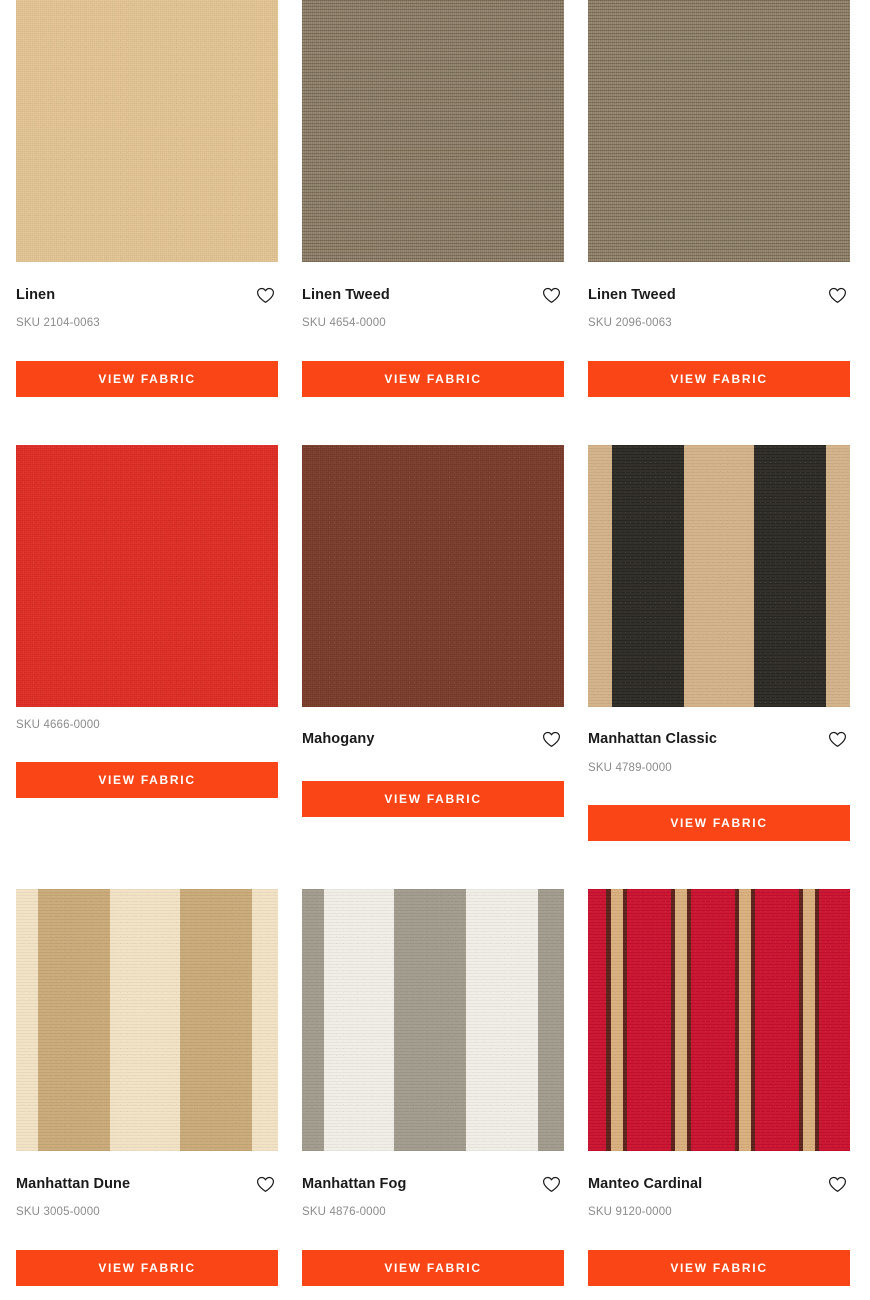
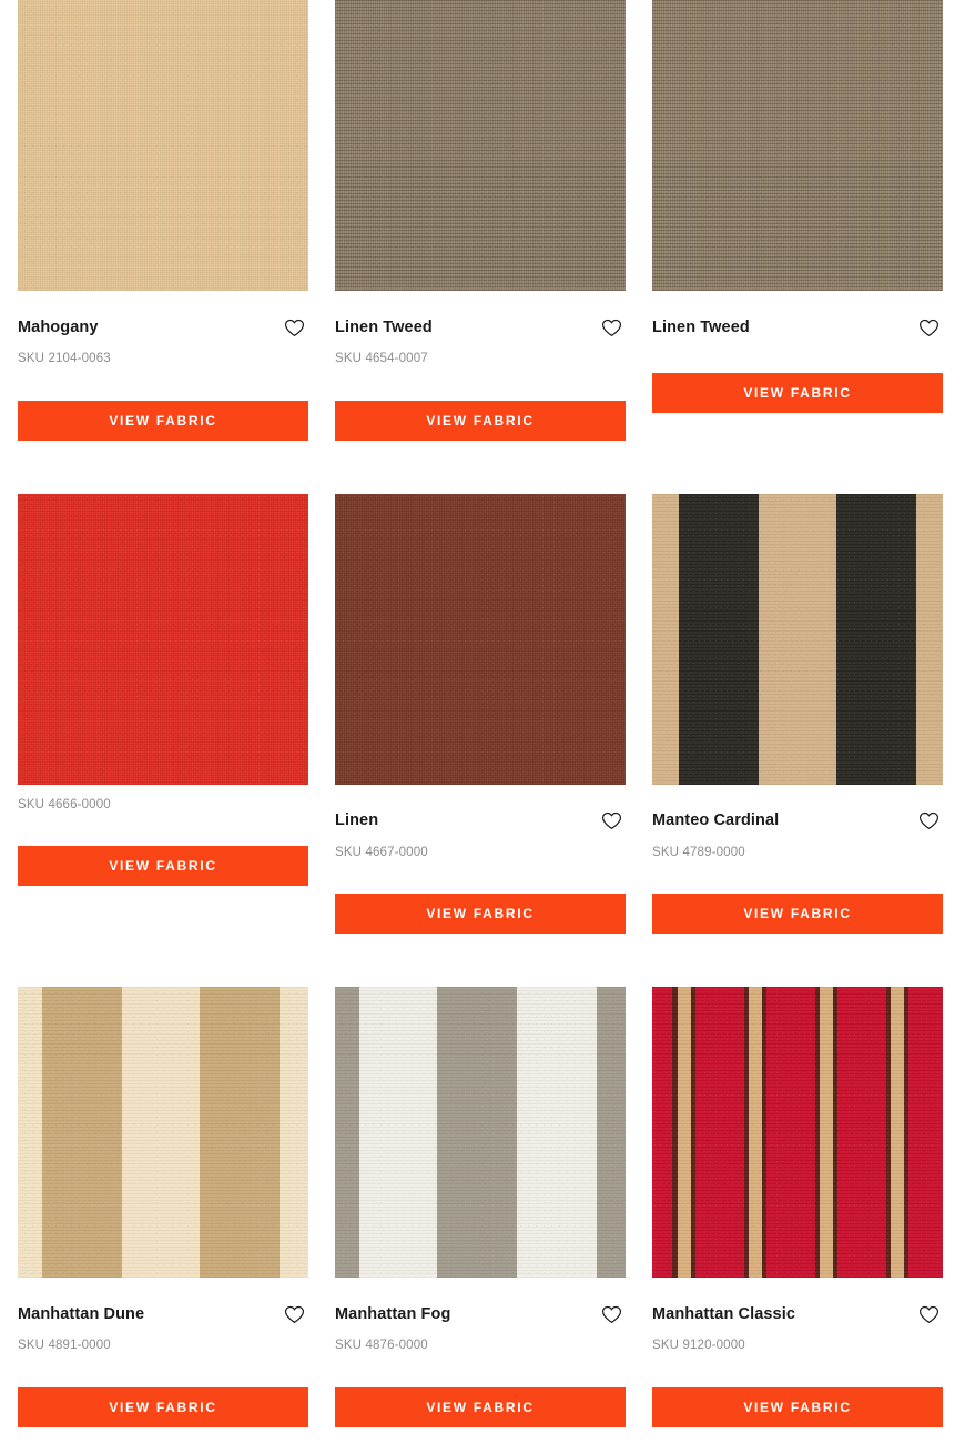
- Linen
+ Mahogany
  SKU 2104-0063
  VIEW FABRIC
  Linen Tweed
- SKU 4654-0000
+ SKU 4654-0007
  VIEW FABRIC
  Linen Tweed
- SKU 2096-0063
  VIEW FABRIC
  SKU 4666-0000
  VIEW FABRIC
- Mahogany
+ Linen
+ SKU 4667-0000
  VIEW FABRIC
- Manhattan Classic
+ Manteo Cardinal
  SKU 4789-0000
  VIEW FABRIC
  Manhattan Dune
- SKU 3005-0000
+ SKU 4891-0000
  VIEW FABRIC
  Manhattan Fog
  SKU 4876-0000
  VIEW FABRIC
- Manteo Cardinal
+ Manhattan Classic
  SKU 9120-0000
  VIEW FABRIC
